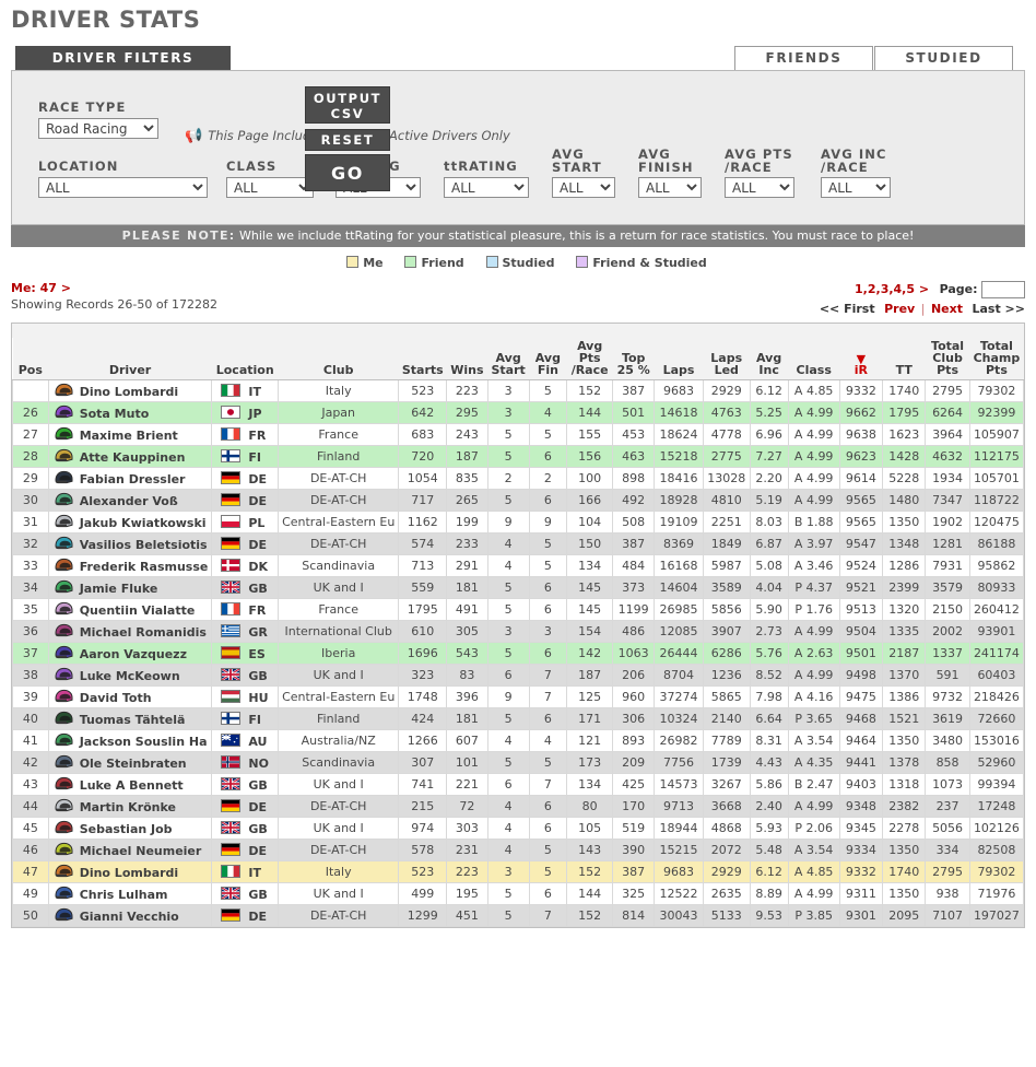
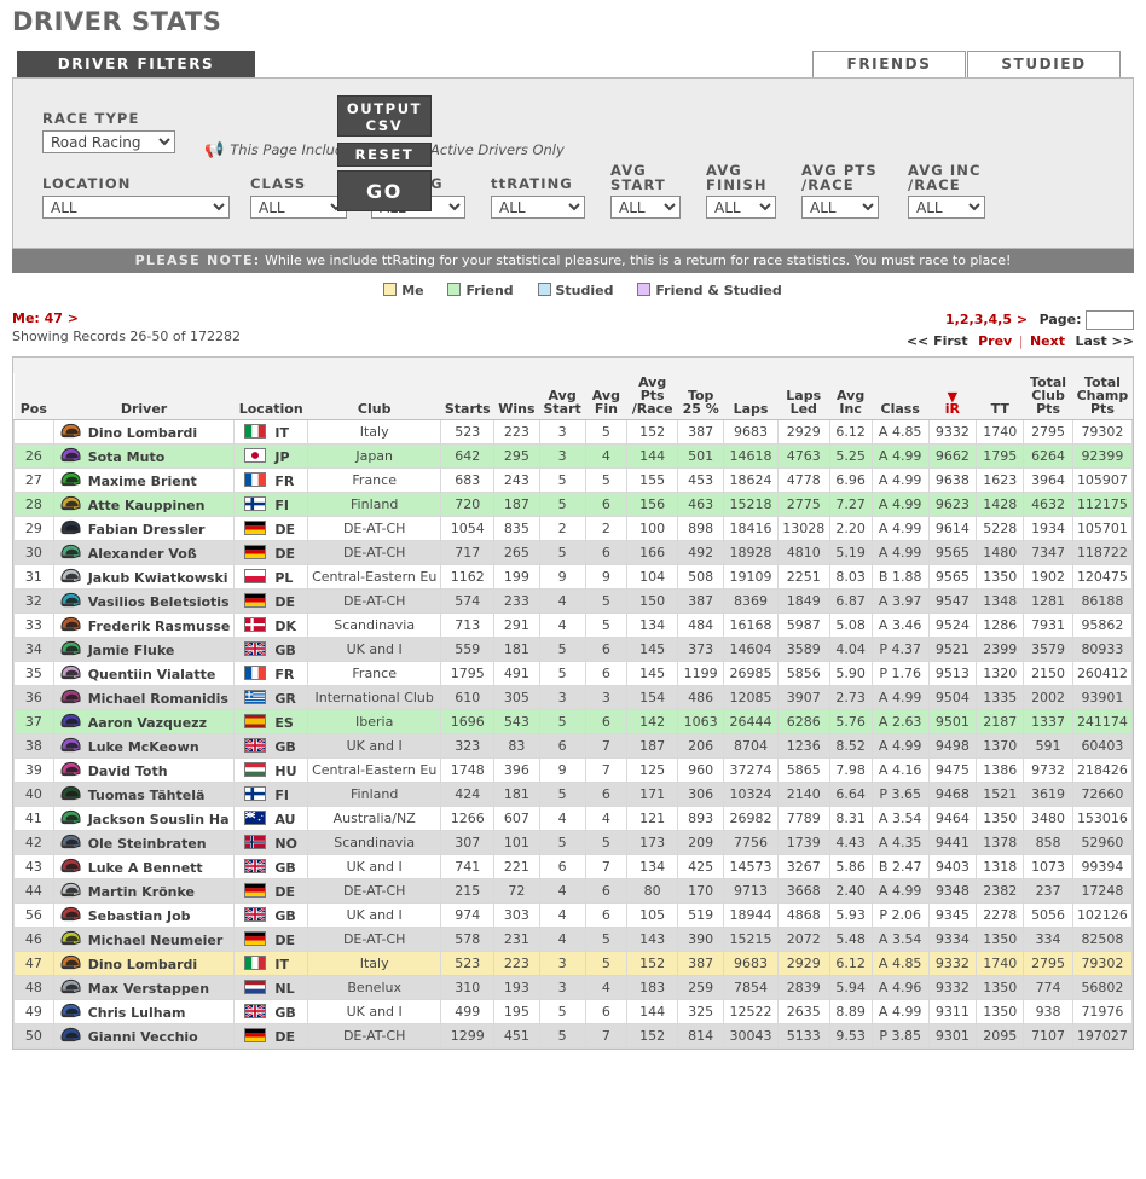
  DRIVER STATS
  DRIVER FILTERS
  FRIENDS
  STUDIED
  RACE TYPE
  Road Racing
  📢 This Page Inclu Active Drivers Only
  LOCATION
  ALL
  CLASS
  ALL
  ttRATING
  ALL
  AVG
  START
  ALL
  AVG
  FINISH
  ALL
  AVG PTS
  /RACE
  ALL
  AVG INC
  /RACE
  ALL
  OUTPUT
  CSV
  RESET
  GO
  PLEASE NOTE: While we include ttRating for your statistical pleasure, this is a return for race statistics. You must race to place!
  Me Friend Studied Friend & Studied
  Me: 47 >
  Showing Records 26-50 of 172282
  1,2,3,4,5 > Page:
  << First Prev | Next Last >>
  Pos	Driver	Location	Club	Starts	Wins	AvgStart	AvgFin	AvgPts/Race	Top25 %	Laps	LapsLed	AvgInc	Class	▼iR	TT	TotalClubPts	TotalChampPts
  	Dino Lombardi	IT	Italy	523	223	3	5	152	387	9683	2929	6.12	A 4.85	9332	1740	2795	79302
  26	Sota Muto	JP	Japan	642	295	3	4	144	501	14618	4763	5.25	A 4.99	9662	1795	6264	92399
  27	Maxime Brient	FR	France	683	243	5	5	155	453	18624	4778	6.96	A 4.99	9638	1623	3964	105907
  28	Atte Kauppinen	FI	Finland	720	187	5	6	156	463	15218	2775	7.27	A 4.99	9623	1428	4632	112175
  29	Fabian Dressler	DE	DE-AT-CH	1054	835	2	2	100	898	18416	13028	2.20	A 4.99	9614	5228	1934	105701
  30	Alexander Voß	DE	DE-AT-CH	717	265	5	6	166	492	18928	4810	5.19	A 4.99	9565	1480	7347	118722
  31	Jakub Kwiatkowski	PL	Central-Eastern Eu	1162	199	9	9	104	508	19109	2251	8.03	B 1.88	9565	1350	1902	120475
  32	Vasilios Beletsiotis	DE	DE-AT-CH	574	233	4	5	150	387	8369	1849	6.87	A 3.97	9547	1348	1281	86188
  33	Frederik Rasmusse	DK	Scandinavia	713	291	4	5	134	484	16168	5987	5.08	A 3.46	9524	1286	7931	95862
  34	Jamie Fluke	GB	UK and I	559	181	5	6	145	373	14604	3589	4.04	P 4.37	9521	2399	3579	80933
  35	Quentiin Vialatte	FR	France	1795	491	5	6	145	1199	26985	5856	5.90	P 1.76	9513	1320	2150	260412
  36	Michael Romanidis	GR	International Club	610	305	3	3	154	486	12085	3907	2.73	A 4.99	9504	1335	2002	93901
  37	Aaron Vazquezz	ES	Iberia	1696	543	5	6	142	1063	26444	6286	5.76	A 2.63	9501	2187	1337	241174
  38	Luke McKeown	GB	UK and I	323	83	6	7	187	206	8704	1236	8.52	A 4.99	9498	1370	591	60403
  39	David Toth	HU	Central-Eastern Eu	1748	396	9	7	125	960	37274	5865	7.98	A 4.16	9475	1386	9732	218426
  40	Tuomas Tähtelä	FI	Finland	424	181	5	6	171	306	10324	2140	6.64	P 3.65	9468	1521	3619	72660
  41	Jackson Souslin Ha	AU	Australia/NZ	1266	607	4	4	121	893	26982	7789	8.31	A 3.54	9464	1350	3480	153016
  42	Ole Steinbraten	NO	Scandinavia	307	101	5	5	173	209	7756	1739	4.43	A 4.35	9441	1378	858	52960
  43	Luke A Bennett	GB	UK and I	741	221	6	7	134	425	14573	3267	5.86	B 2.47	9403	1318	1073	99394
  44	Martin Krönke	DE	DE-AT-CH	215	72	4	6	80	170	9713	3668	2.40	A 4.99	9348	2382	237	17248
- 45	Sebastian Job	GB	UK and I	974	303	4	6	105	519	18944	4868	5.93	P 2.06	9345	2278	5056	102126
+ 56	Sebastian Job	GB	UK and I	974	303	4	6	105	519	18944	4868	5.93	P 2.06	9345	2278	5056	102126
  46	Michael Neumeier	DE	DE-AT-CH	578	231	4	5	143	390	15215	2072	5.48	A 3.54	9334	1350	334	82508
  47	Dino Lombardi	IT	Italy	523	223	3	5	152	387	9683	2929	6.12	A 4.85	9332	1740	2795	79302
+ 48	Max Verstappen	NL	Benelux	310	193	3	4	183	259	7854	2839	5.94	A 4.96	9332	1350	774	56802
  49	Chris Lulham	GB	UK and I	499	195	5	6	144	325	12522	2635	8.89	A 4.99	9311	1350	938	71976
  50	Gianni Vecchio	DE	DE-AT-CH	1299	451	5	7	152	814	30043	5133	9.53	P 3.85	9301	2095	7107	197027
